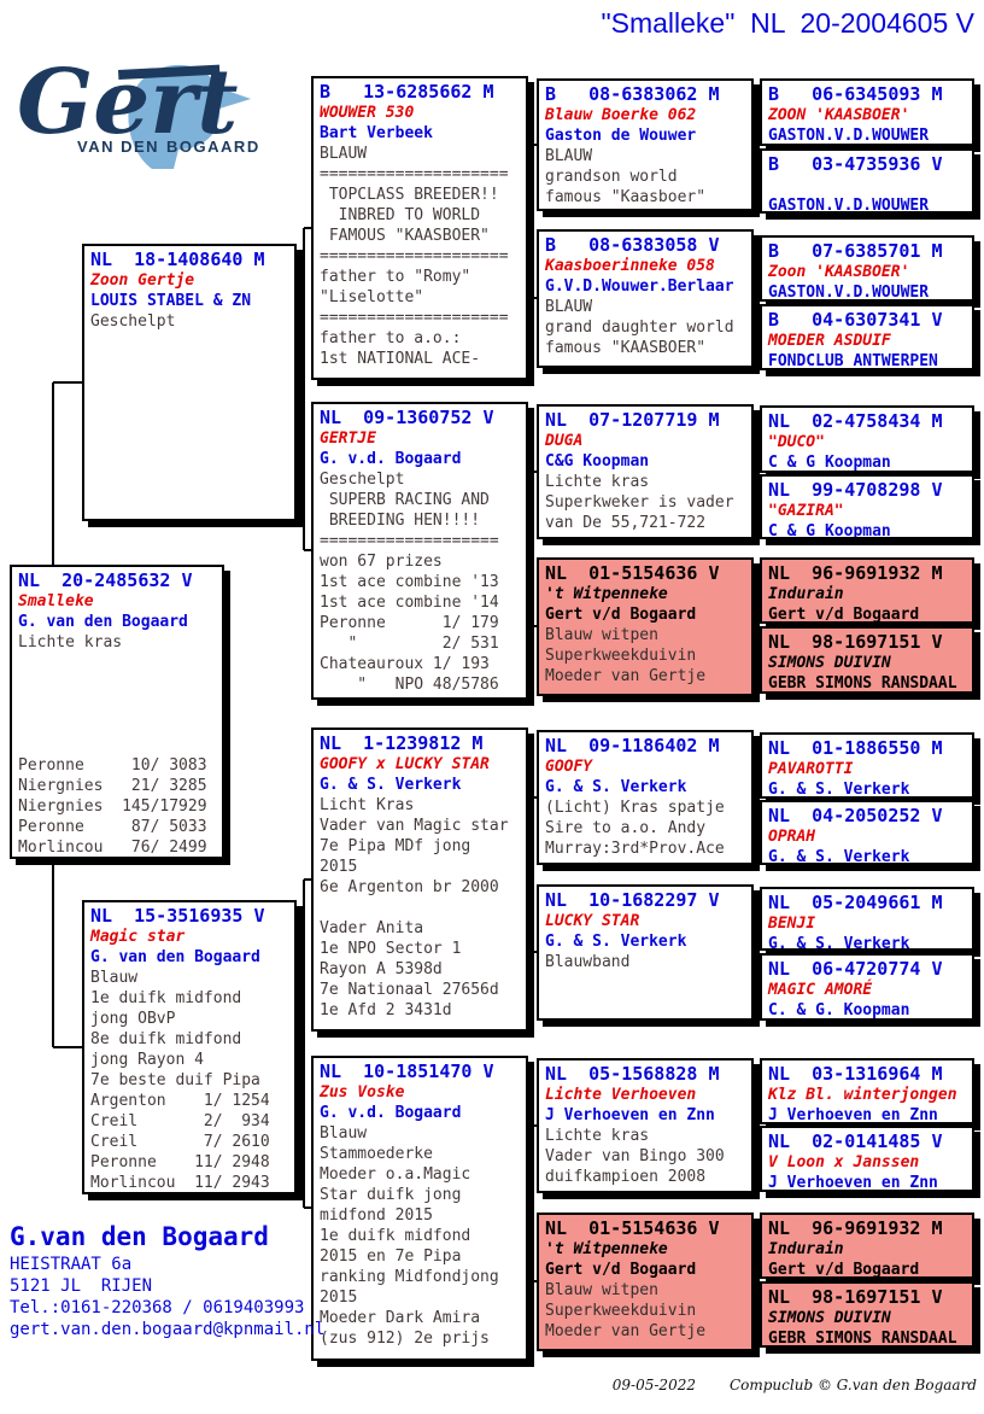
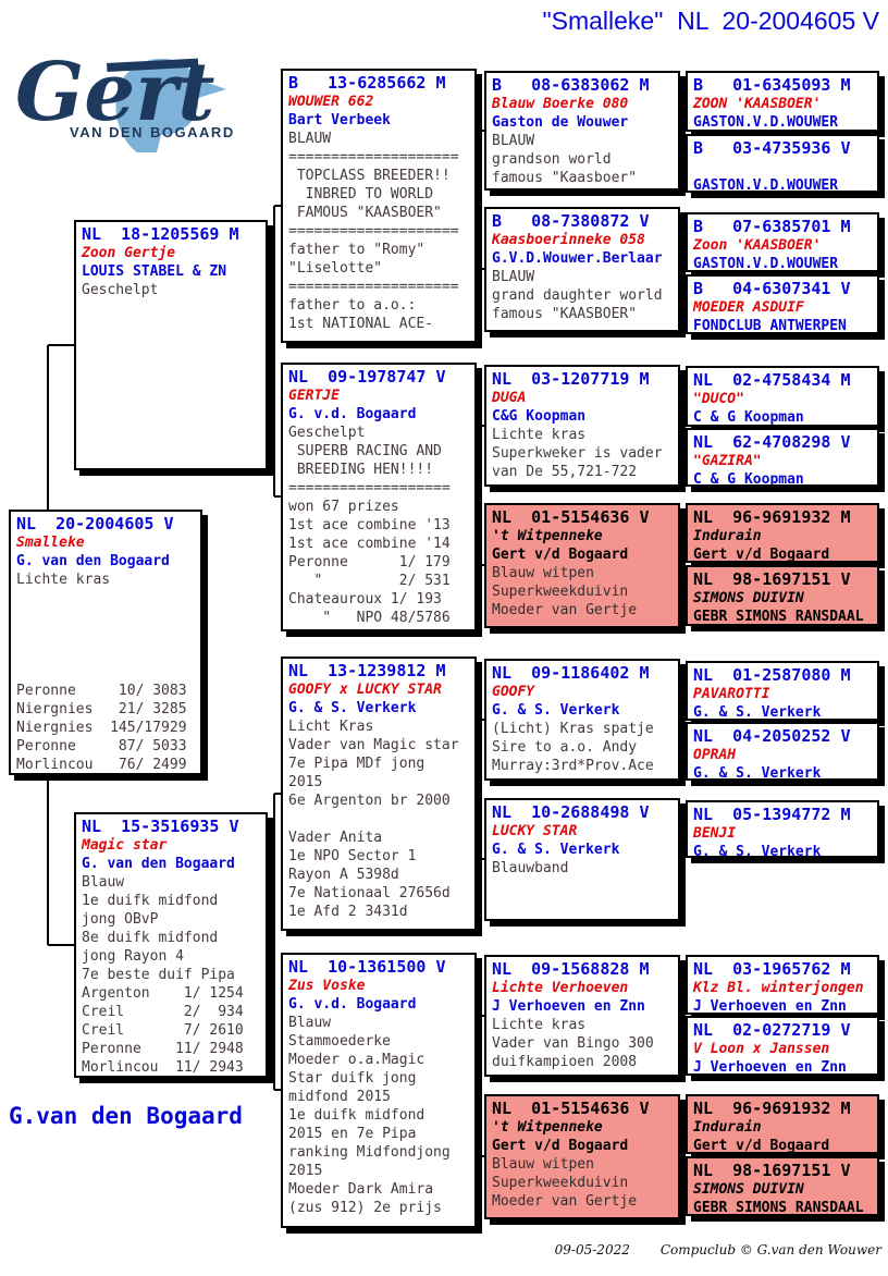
  "Smalleke" NL 20-2004605 V
  Gert
  VAN DEN BOGAARD
- NL 20-2485632 V
+ NL 20-2004605 V
  Smalleke
  G. van den Bogaard
  Lichte kras
  Peronne 10/ 3083
  Niergnies 21/ 3285
  Niergnies 145/17929
  Peronne 87/ 5033
  Morlincou 76/ 2499
- NL 18-1408640 M
+ NL 18-1205569 M
  Zoon Gertje
  LOUIS STABEL & ZN
  Geschelpt
  NL 15-3516935 V
  Magic star
  G. van den Bogaard
  Blauw
  1e duifk midfond
  jong OBvP
  8e duifk midfond
  jong Rayon 4
  7e beste duif Pipa
  Argenton 1/ 1254
  Creil 2/ 934
  Creil 7/ 2610
  Peronne 11/ 2948
  Morlincou 11/ 2943
  B 13-6285662 M
- WOUWER 530
+ WOUWER 662
  Bart Verbeek
  BLAUW
  ====================
  TOPCLASS BREEDER!!
  INBRED TO WORLD
  FAMOUS "KAASBOER"
  ====================
  father to "Romy"
  "Liselotte"
  ====================
  father to a.o.:
  1st NATIONAL ACE-
- NL 09-1360752 V
+ NL 09-1978747 V
  GERTJE
  G. v.d. Bogaard
  Geschelpt
  SUPERB RACING AND
  BREEDING HEN!!!!
  ===================
  won 67 prizes
  1st ace combine '13
  1st ace combine '14
  Peronne 1/ 179
  " 2/ 531
  Chateauroux 1/ 193
  " NPO 48/5786
- NL 1-1239812 M
+ NL 13-1239812 M
  GOOFY x LUCKY STAR
  G. & S. Verkerk
  Licht Kras
  Vader van Magic star
  7e Pipa MDf jong
  2015
  6e Argenton br 2000
  Vader Anita
  1e NPO Sector 1
  Rayon A 5398d
  7e Nationaal 27656d
  1e Afd 2 3431d
- NL 10-1851470 V
+ NL 10-1361500 V
  Zus Voske
  G. v.d. Bogaard
  Blauw
  Stammoederke
  Moeder o.a.Magic
  Star duifk jong
  midfond 2015
  1e duifk midfond
  2015 en 7e Pipa
  ranking Midfondjong
  2015
  Moeder Dark Amira
  (zus 912) 2e prijs
  B 08-6383062 M
- Blauw Boerke 062
+ Blauw Boerke 080
  Gaston de Wouwer
  BLAUW
  grandson world
  famous "Kaasboer"
- B 08-6383058 V
+ B 08-7380872 V
  Kaasboerinneke 058
  G.V.D.Wouwer.Berlaar
  BLAUW
  grand daughter world
  famous "KAASBOER"
- NL 07-1207719 M
+ NL 03-1207719 M
  DUGA
  C&G Koopman
  Lichte kras
  Superkweker is vader
  van De 55,721-722
  NL 01-5154636 V
  't Witpenneke
  Gert v/d Bogaard
  Blauw witpen
  Superkweekduivin
  Moeder van Gertje
  NL 09-1186402 M
  GOOFY
  G. & S. Verkerk
  (Licht) Kras spatje
  Sire to a.o. Andy
  Murray:3rd*Prov.Ace
- NL 10-1682297 V
+ NL 10-2688498 V
  LUCKY STAR
  G. & S. Verkerk
  Blauwband
- NL 05-1568828 M
+ NL 09-1568828 M
  Lichte Verhoeven
  J Verhoeven en Znn
  Lichte kras
  Vader van Bingo 300
  duifkampioen 2008
  NL 01-5154636 V
  't Witpenneke
  Gert v/d Bogaard
  Blauw witpen
  Superkweekduivin
  Moeder van Gertje
- B 06-6345093 M
+ B 01-6345093 M
  ZOON 'KAASBOER'
  GASTON.V.D.WOUWER
  B 03-4735936 V
  GASTON.V.D.WOUWER
  B 07-6385701 M
  Zoon 'KAASBOER'
  GASTON.V.D.WOUWER
  B 04-6307341 V
  MOEDER ASDUIF
  FONDCLUB ANTWERPEN
  NL 02-4758434 M
  "DUCO"
  C & G Koopman
- NL 99-4708298 V
+ NL 62-4708298 V
  "GAZIRA"
  C & G Koopman
  NL 96-9691932 M
  Indurain
  Gert v/d Bogaard
  NL 98-1697151 V
  SIMONS DUIVIN
  GEBR SIMONS RANSDAAL
- NL 01-1886550 M
+ NL 01-2587080 M
  PAVAROTTI
  G. & S. Verkerk
  NL 04-2050252 V
  OPRAH
  G. & S. Verkerk
- NL 05-2049661 M
+ NL 05-1394772 M
  BENJI
  G. & S. Verkerk
- NL 06-4720774 V
- MAGIC AMORÉ
- C. & G. Koopman
- NL 03-1316964 M
+ NL 03-1965762 M
  Klz Bl. winterjongen
  J Verhoeven en Znn
- NL 02-0141485 V
+ NL 02-0272719 V
  V Loon x Janssen
  J Verhoeven en Znn
  NL 96-9691932 M
  Indurain
  Gert v/d Bogaard
  NL 98-1697151 V
  SIMONS DUIVIN
  GEBR SIMONS RANSDAAL
  G.van den Bogaard
- HEISTRAAT 6a
- 5121 JL RIJEN
- Tel.:0161-220368 / 0619403993
- gert.van.den.bogaard@kpnmail.nl
- 09-05-2022 Compuclub © G.van den Bogaard
+ 09-05-2022 Compuclub © G.van den Wouwer
